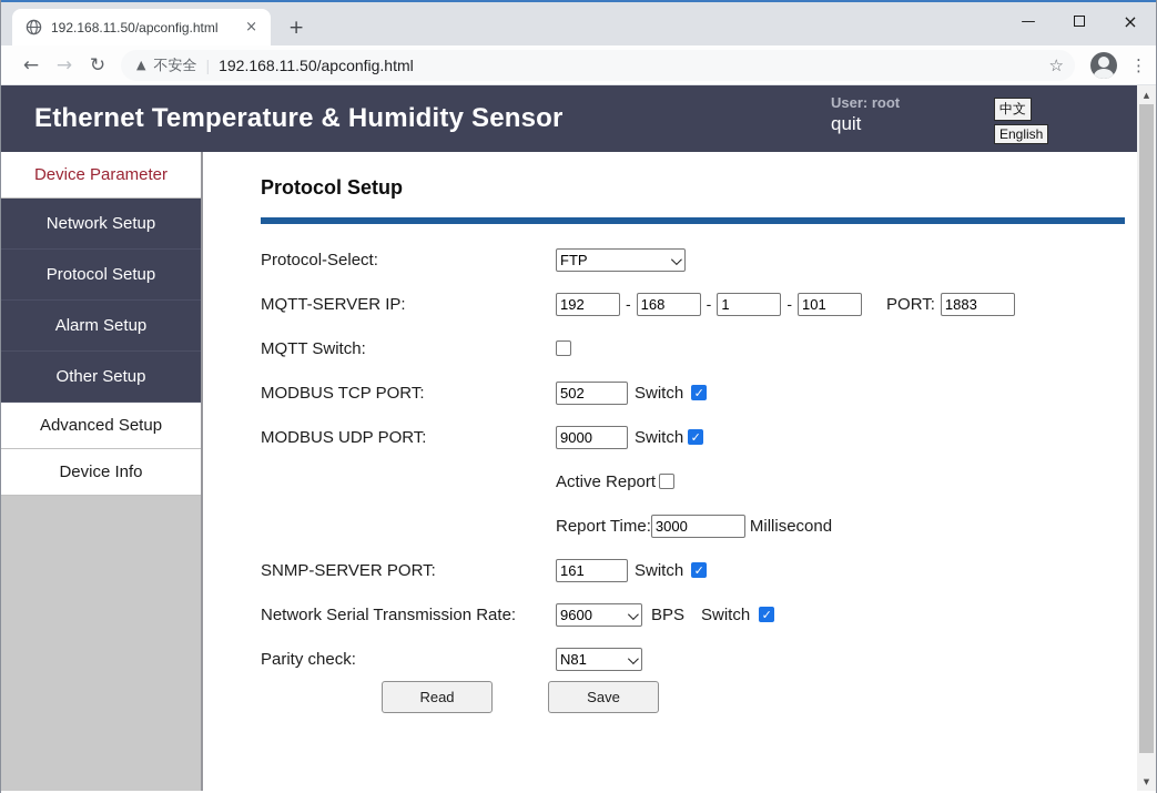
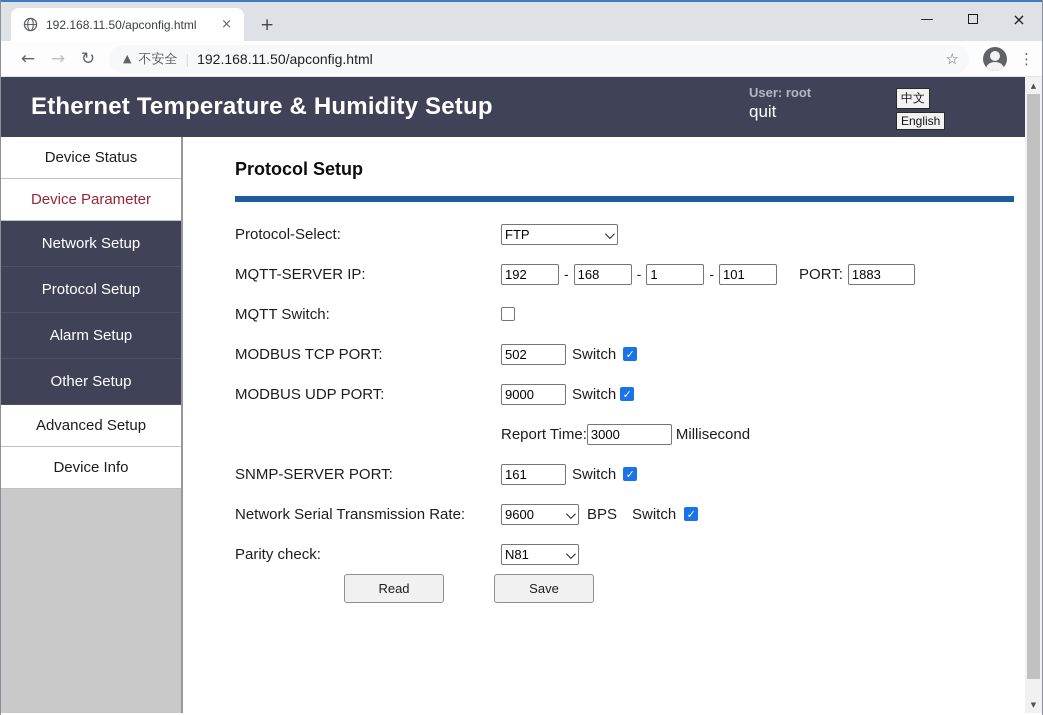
  192.168.11.50/apconfig.html
  ×
  +
  —
  ×
  ←
  →
  ↻
  ▲
  不安全
  |
  192.168.11.50/apconfig.html
  ☆
  ⋮
- Ethernet Temperature & Humidity Sensor
+ Ethernet Temperature & Humidity Setup
  User: root
  quit
  中文
  English
+ Device Status
  Device Parameter
  Network Setup
  Protocol Setup
  Alarm Setup
  Other Setup
  Advanced Setup
  Device Info
  Protocol Setup
  Protocol-Select:
  FTP
  MQTT-SERVER IP:
  192
  -
  168
  -
  1
  -
  101
  PORT:
  1883
  MQTT Switch:
  MODBUS TCP PORT:
  502
  Switch
  MODBUS UDP PORT:
  9000
  Switch
- Active Report
  Report Time:
  3000
  Millisecond
  SNMP-SERVER PORT:
  161
  Switch
  Network Serial Transmission Rate:
  9600
  BPS
  Switch
  Parity check:
  N81
  Read
  Save
  ▲
  ▼
